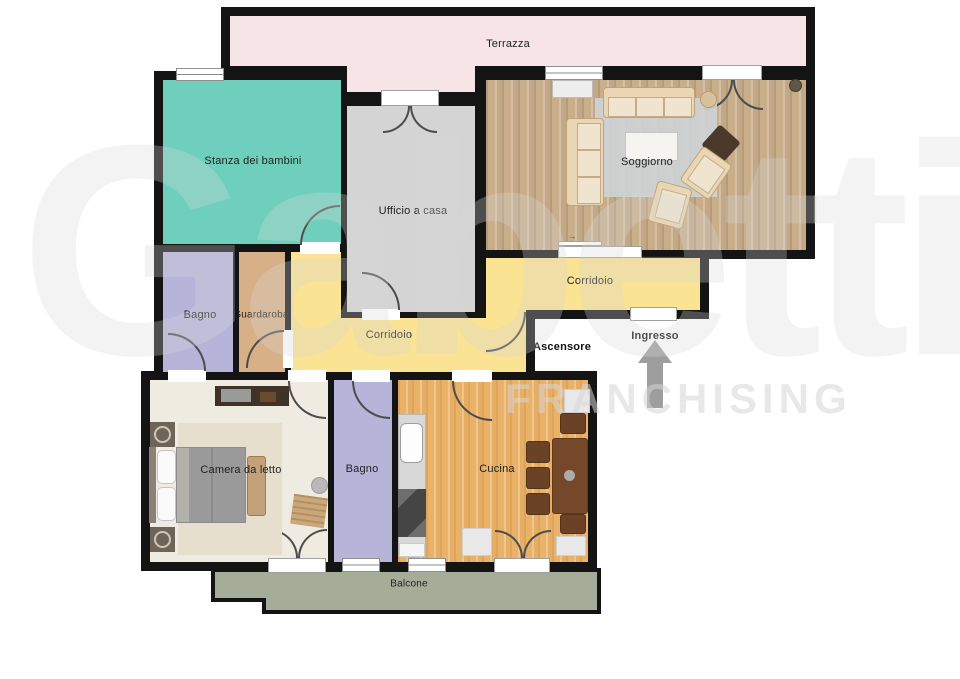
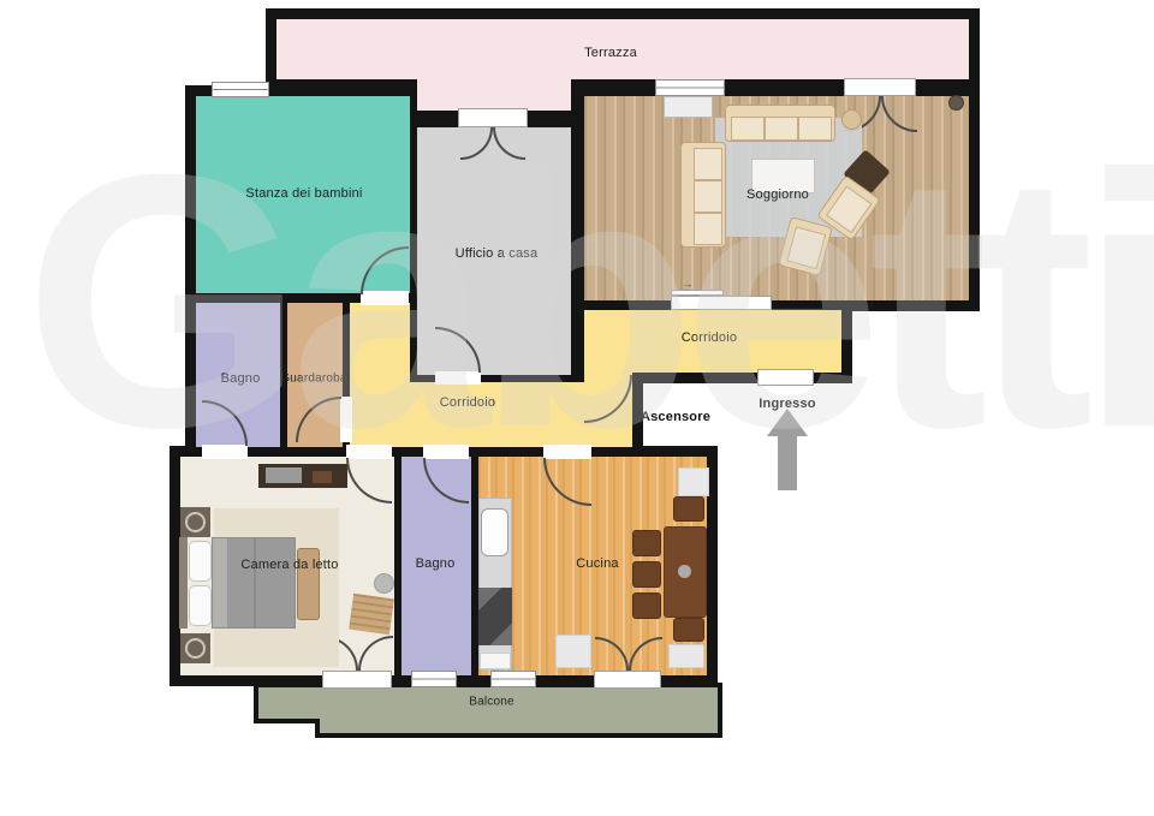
  →
  Terrazza
  Stanza dei bambini
  Ufficio a casa
  Soggiorno
  Corridoio
  Corridoio
  Bagno
  Guardaroba
  Camera da letto
  Bagno
  Cucina
  Balcone
  Ascensore
  Ingresso
  Gabetti
- FRANCHISING
